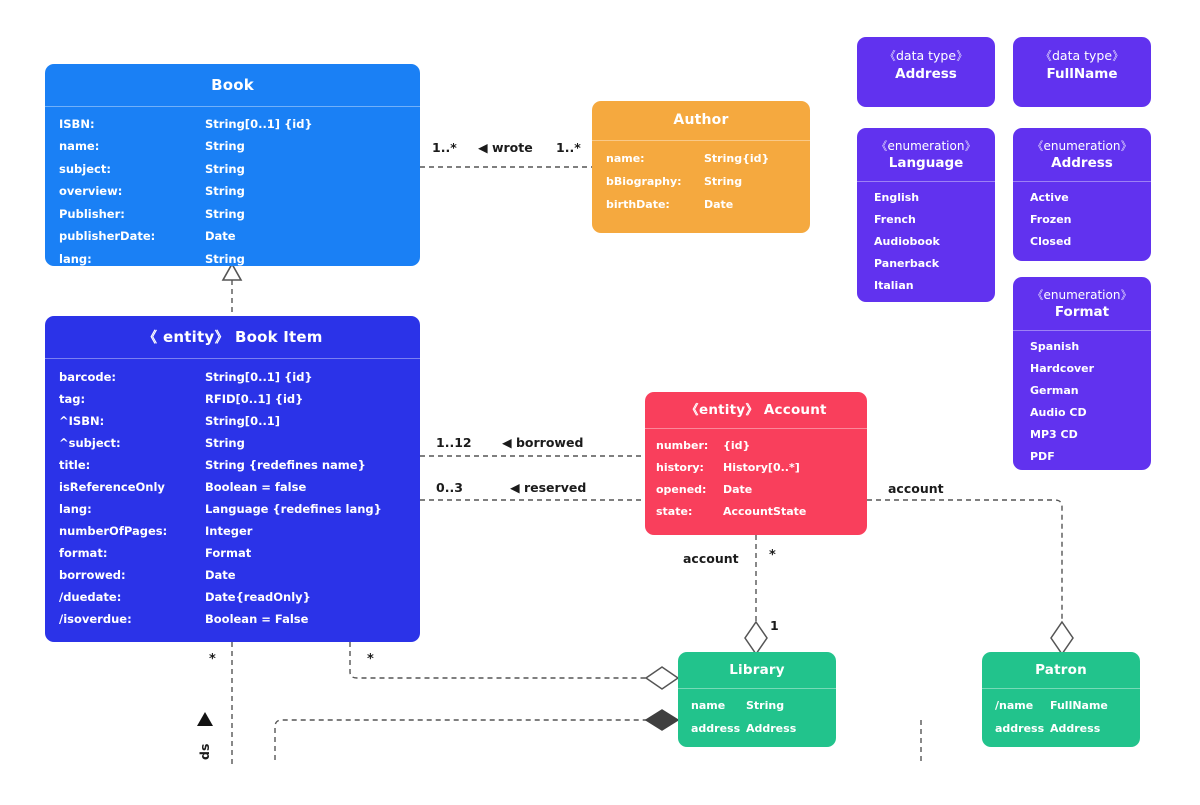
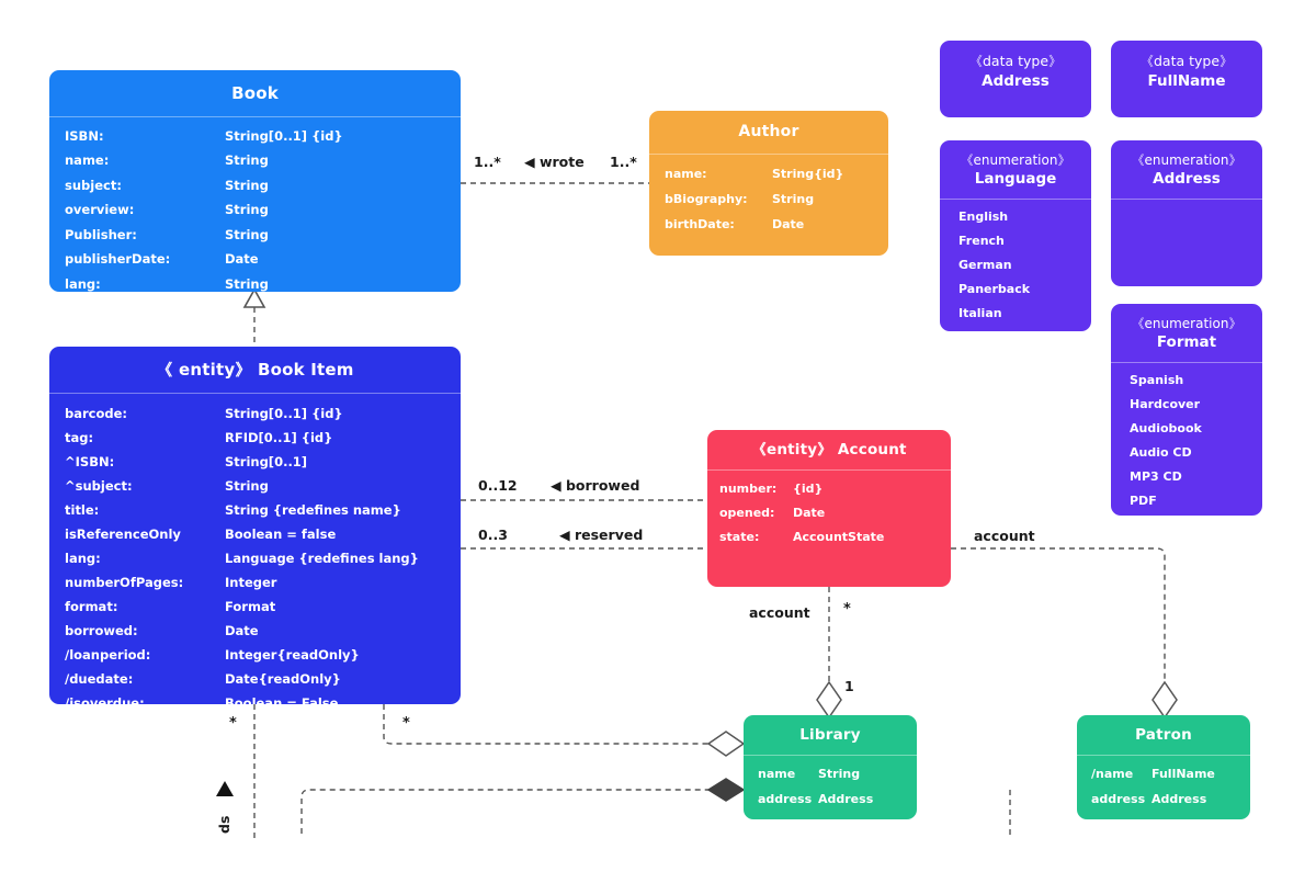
  Book
  ISBN:
  String[0..1] {id}
  name:
  String
  subject:
  String
  overview:
  String
  Publisher:
  String
  publisherDate:
  Date
  lang:
  String
  《 entity》 Book Item
  barcode:
  String[0..1] {id}
  tag:
  RFID[0..1] {id}
  ^ISBN:
  String[0..1]
  ^subject:
  String
  title:
  String {redefines name}
  isReferenceOnly
  Boolean = false
  lang:
  Language {redefines lang}
  numberOfPages:
  Integer
  format:
  Format
  borrowed:
  Date
+ /loanperiod:
+ Integer{readOnly}
  /duedate:
  Date{readOnly}
  /isoverdue:
  Boolean = False
  Author
  name:
  String{id}
  bBiography:
  String
  birthDate:
  Date
  《entity》 Account
  number:
  {id}
- history:
- History[0..*]
  opened:
  Date
  state:
  AccountState
  Library
  name
  String
  address
  Address
  Patron
  /name
  FullName
  address
  Address
  《data type》
  Address
  《data type》
  FullName
  《enumeration》
  Language
  English
  French
- Audiobook
+ German
  Panerback
  Italian
  《enumeration》
  Address
- Active
- Frozen
- Closed
  《enumeration》
  Format
  Spanish
  Hardcover
- German
+ Audiobook
  Audio CD
  MP3 CD
  PDF
  1..*
  ◀ wrote
  1..*
- 1..12
+ 0..12
  ◀ borrowed
  0..3
  ◀ reserved
  account
  *
  1
  account
  *
  *
